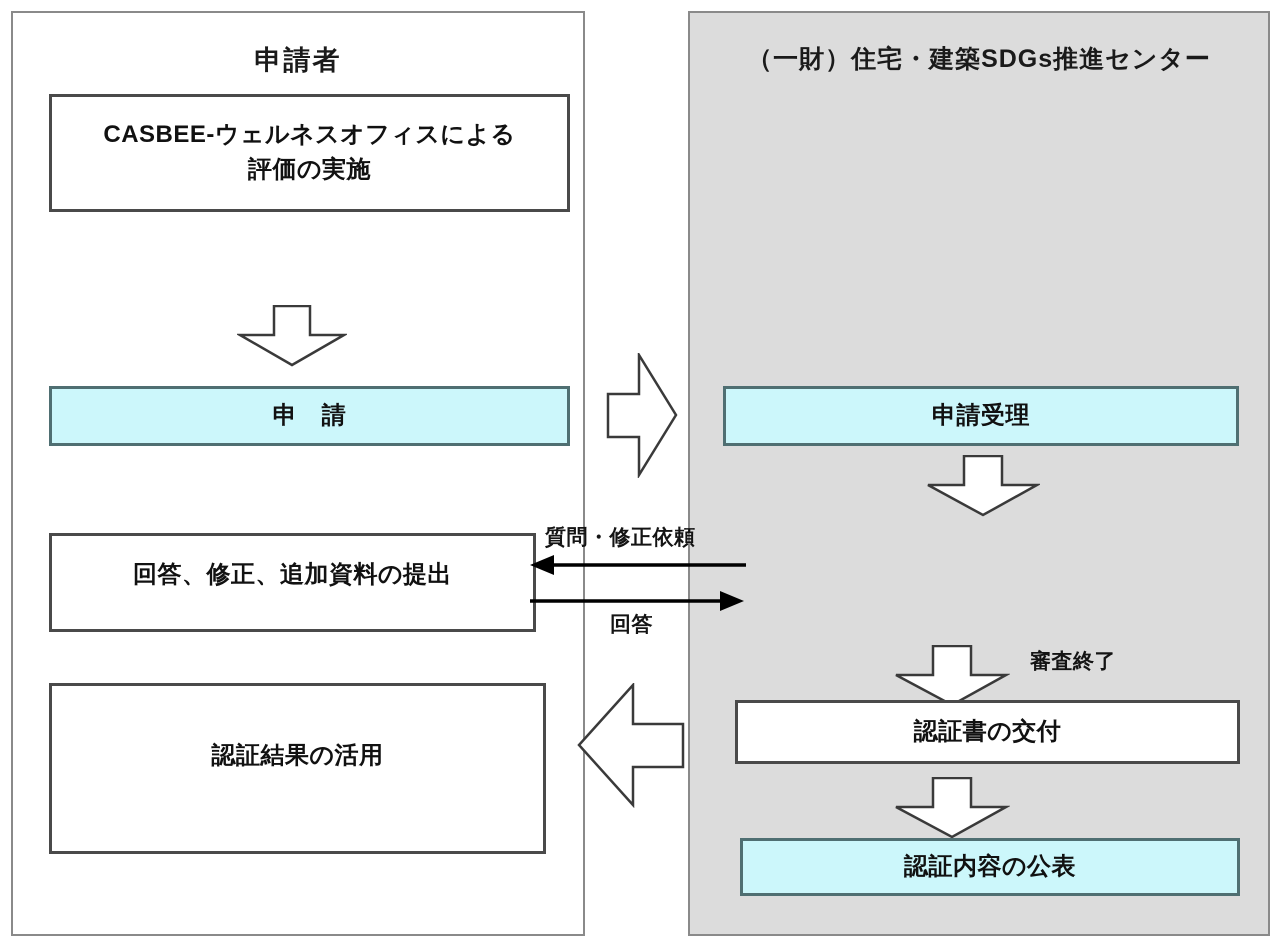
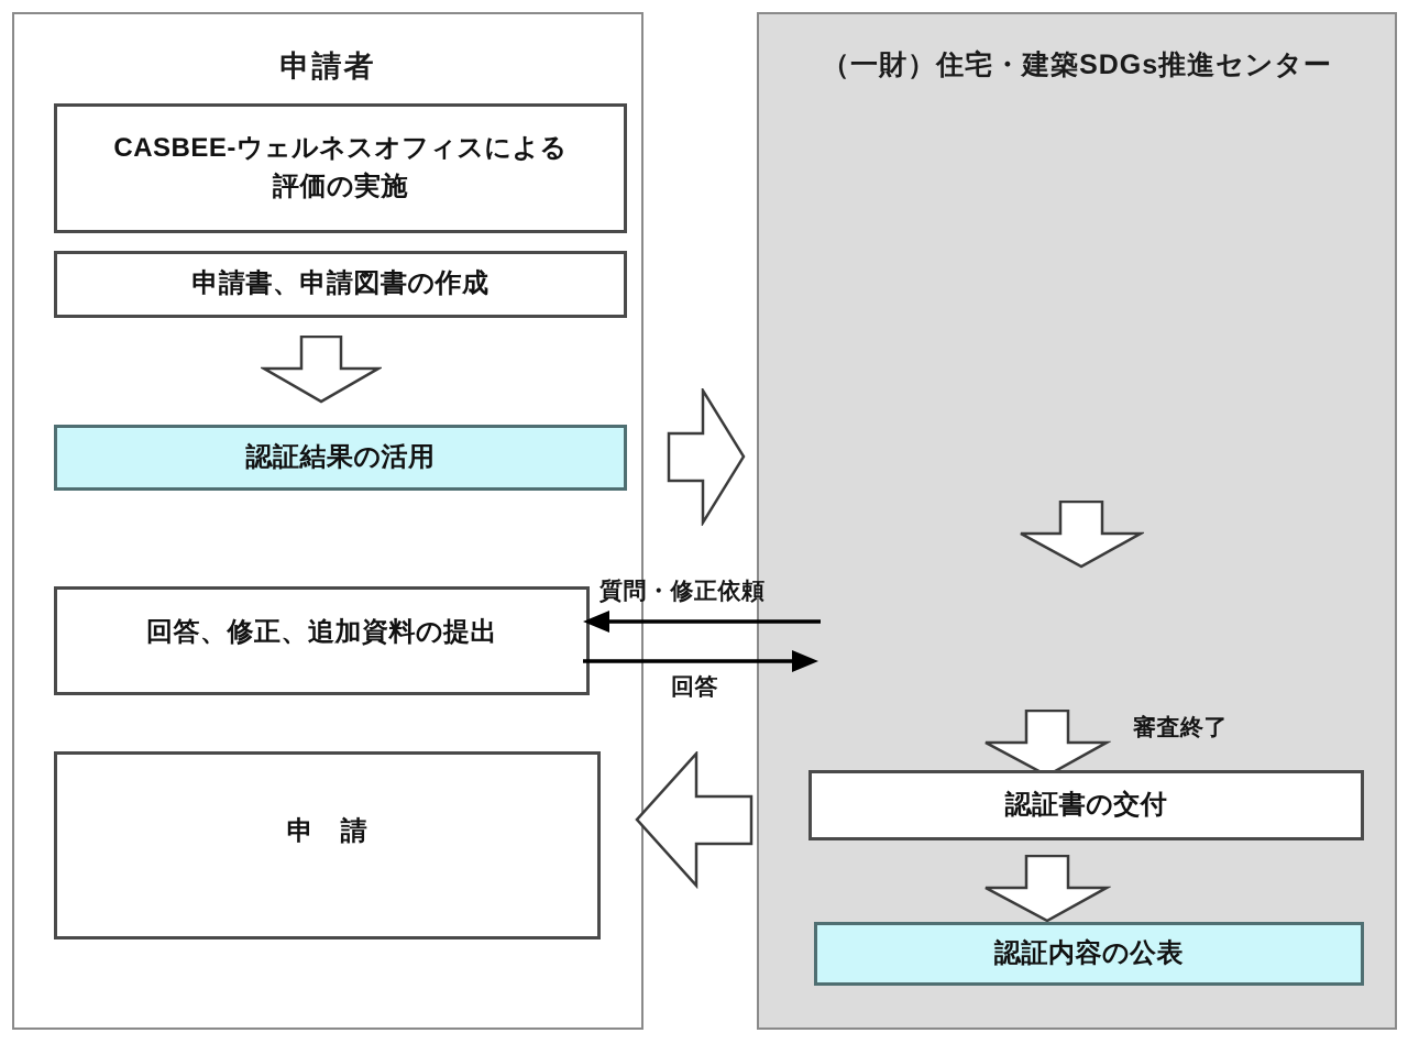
  申請者
  CASBEE-ウェルネスオフィスによる
  評価の実施
+ 申請書、申請図書の作成
- 申 請
+ 認証結果の活用
  回答、修正、追加資料の提出
- 認証結果の活用
+ 申 請
  （一財）住宅・建築SDGs推進センター
- 申請受理
  審査終了
  認証書の交付
  認証内容の公表
  質問・修正依頼
  回答
